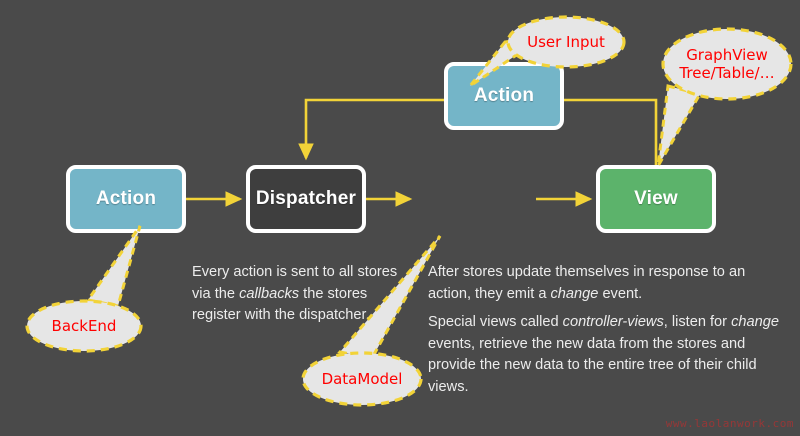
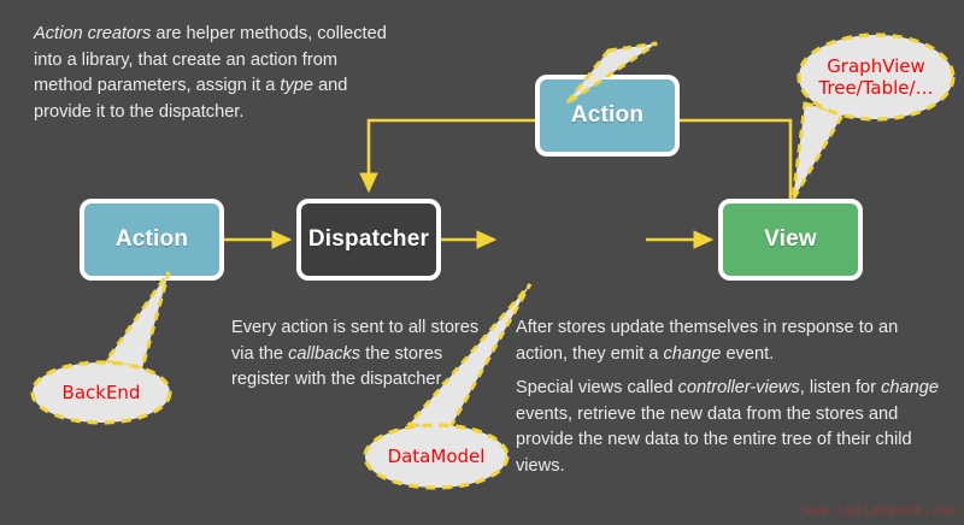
  Action
  Dispatcher
  View
  Action
- User Input
  GraphView
  Tree/Table/…
  BackEnd
  DataModel
+ Action creators are helper methods, collected into a library, that create an action from method parameters, assign it a type and provide it to the dispatcher.
  Every action is sent to all stores via the callbacks the stores register with the dispatcher.
  After stores update themselves in response to an action, they emit a change event.
  Special views called controller-views, listen for change events, retrieve the new data from the stores and provide the new data to the entire tree of their child views.
  www.laolanwork.com
